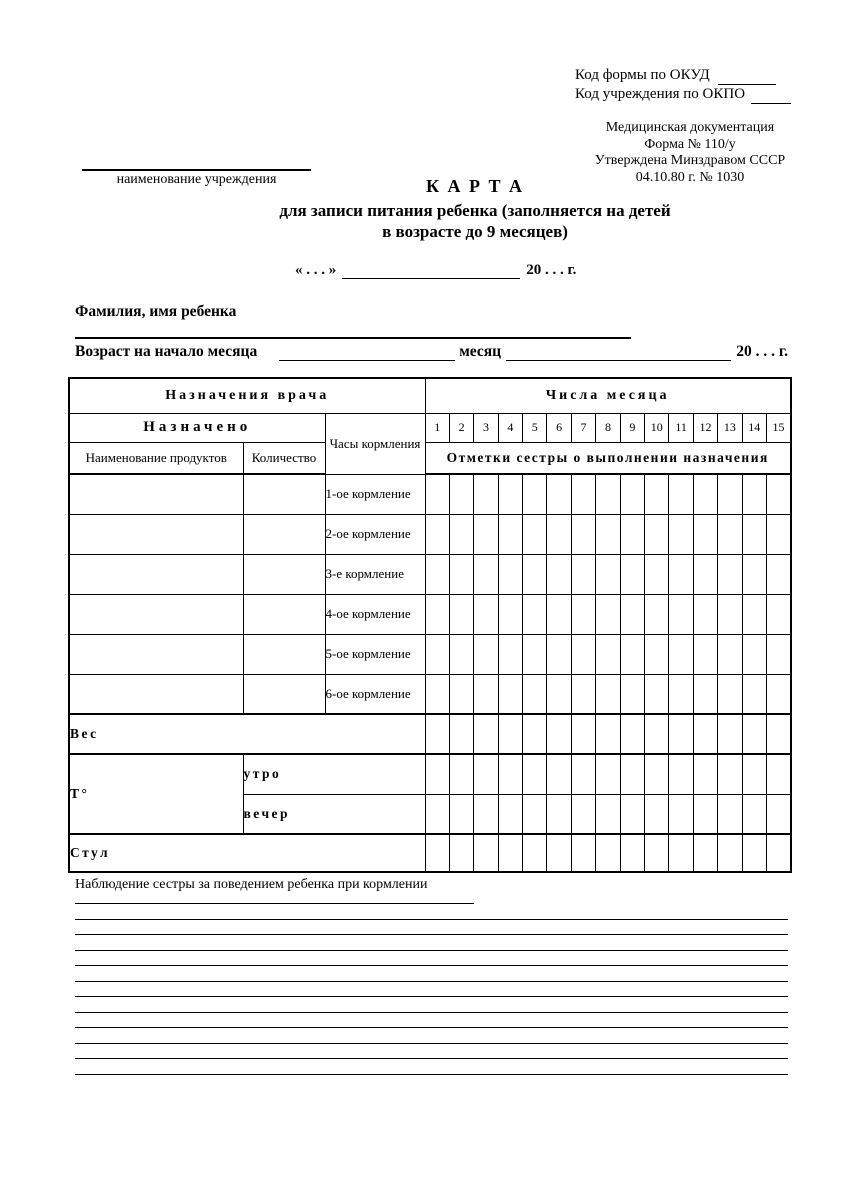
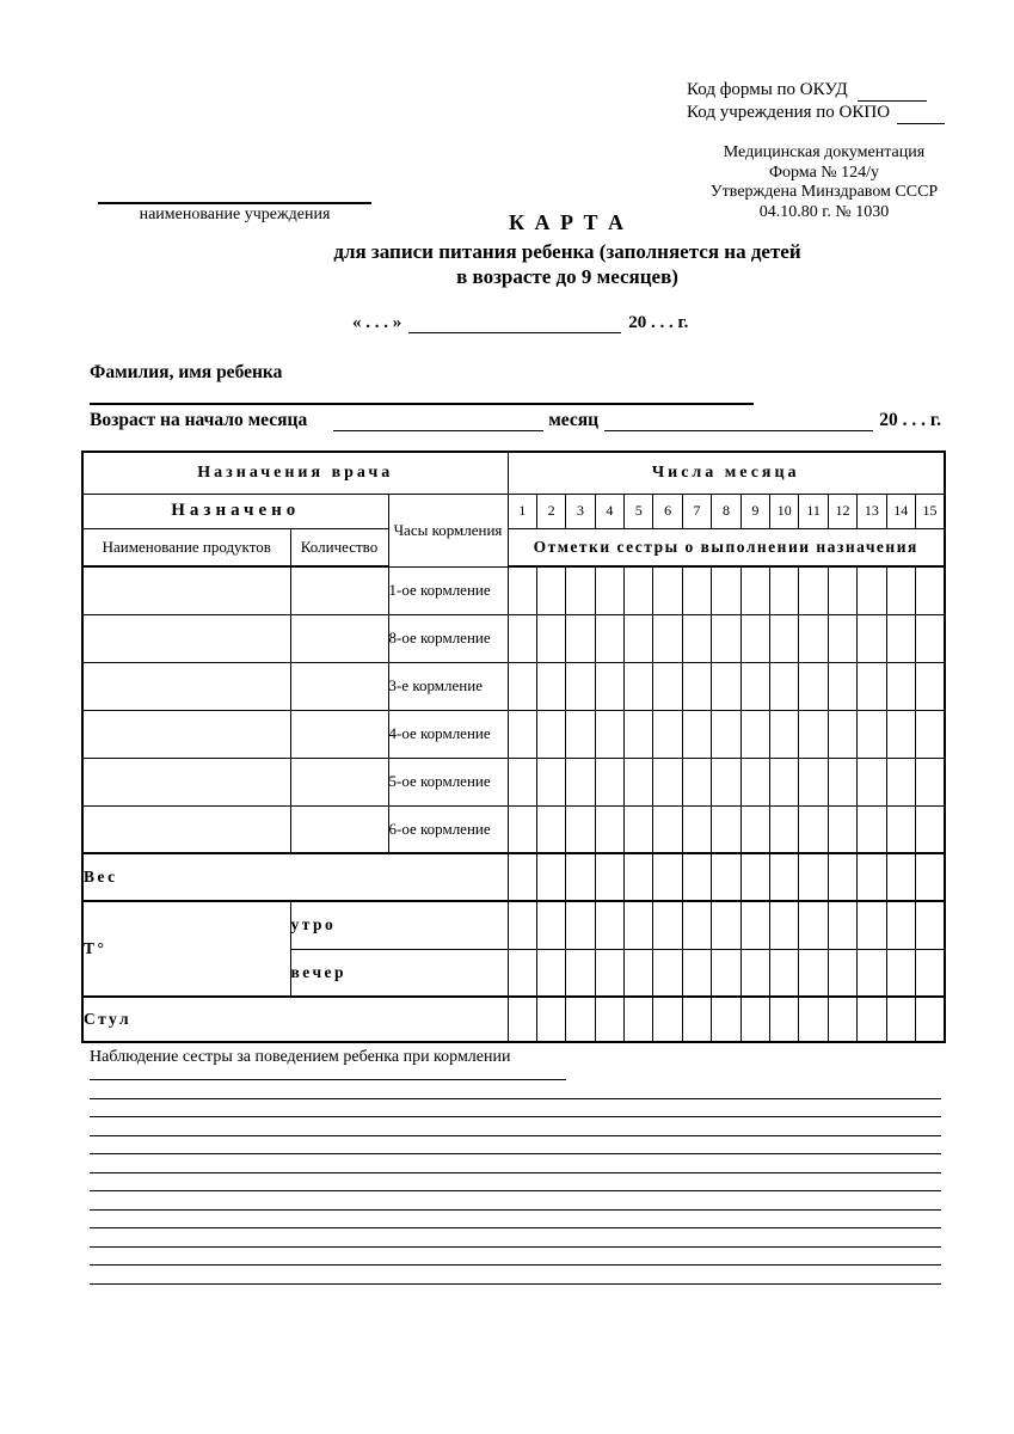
  Код формы по ОКУД
  Код учреждения по ОКПО
  Медицинская документация
- Форма № 110/у
+ Форма № 124/у
  Утверждена Минздравом СССР
  04.10.80 г. № 1030
  наименование учреждения
  К А Р Т А
  для записи питания ребенка (заполняется на детей
  в возрасте до 9 месяцев)
  « . . . » 20 . . . г.
  Фамилия, имя ребенка
  Возраст на начало месяца
  месяц
  20 . . . г.
  Назначения врача	Числа месяца
  Назначено	Часы кормления	1	2	3	4	5	6	7	8	9	10	11	12	13	14	15
  Наименование продуктов	Количество	Отметки сестры о выполнении назначения
  		1-ое кормление
- 		2-ое кормление
+ 		8-ое кормление
  		3-е кормление
  		4-ое кормление
  		5-ое кормление
  		6-ое кормление
  Вес
  Т°	утро
  вечер
  Стул
  Наблюдение сестры за поведением ребенка при кормлении
